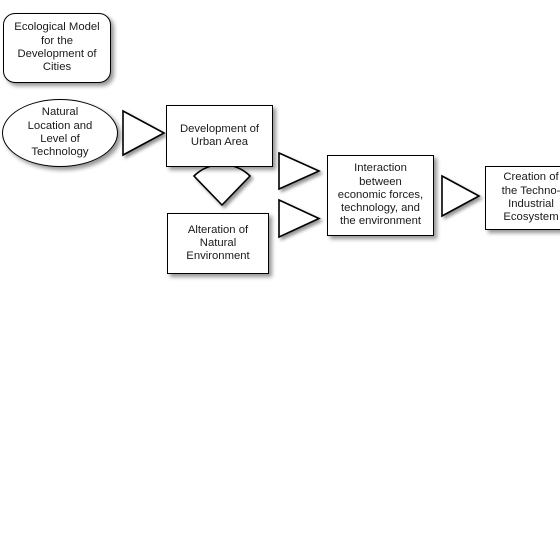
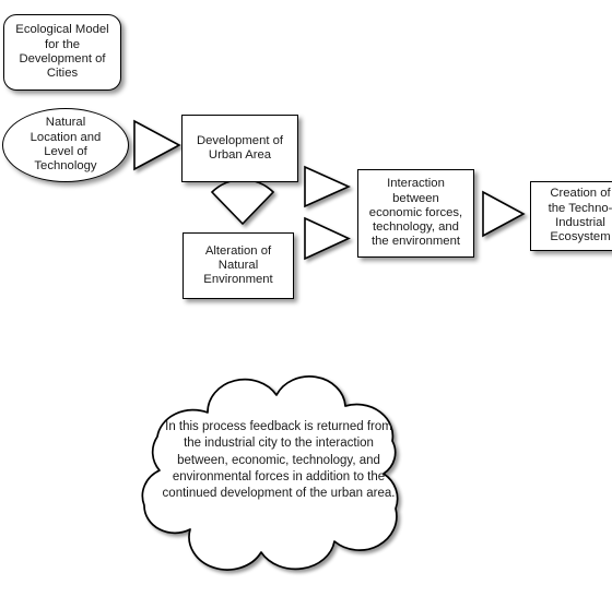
  Ecological Model
  for the
  Development of
  Cities
  Natural
  Location and
  Level of
  Technology
  Development of
  Urban Area
  Alteration of
  Natural
  Environment
  Interaction
  between
  economic forces,
  technology, and
  the environment
  Creation of
  the Techno-
  Industrial
  Ecosystem
+ In this process feedback is returned from the industrial city to the interaction between, economic, technology, and environmental forces in addition to the continued development of the urban area.
